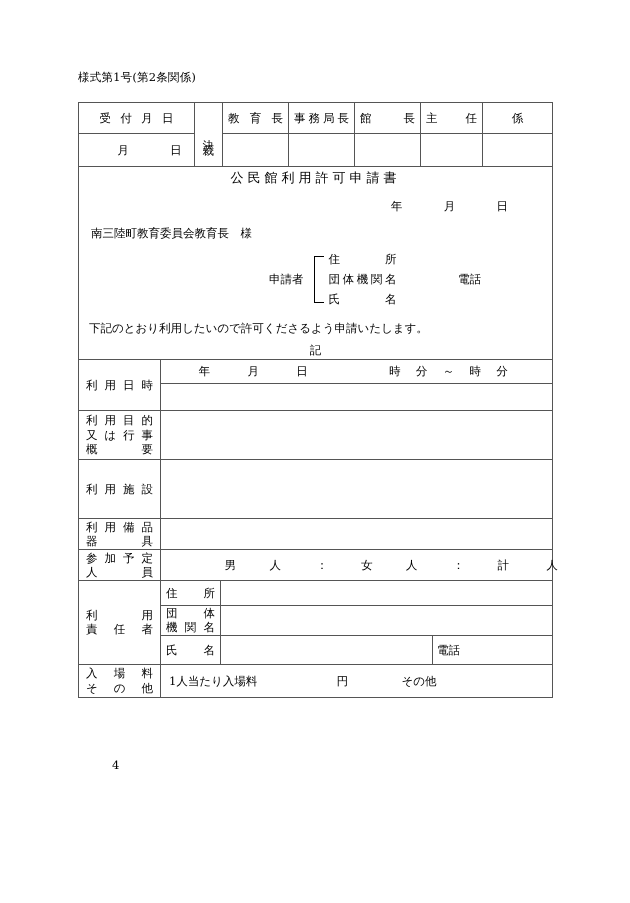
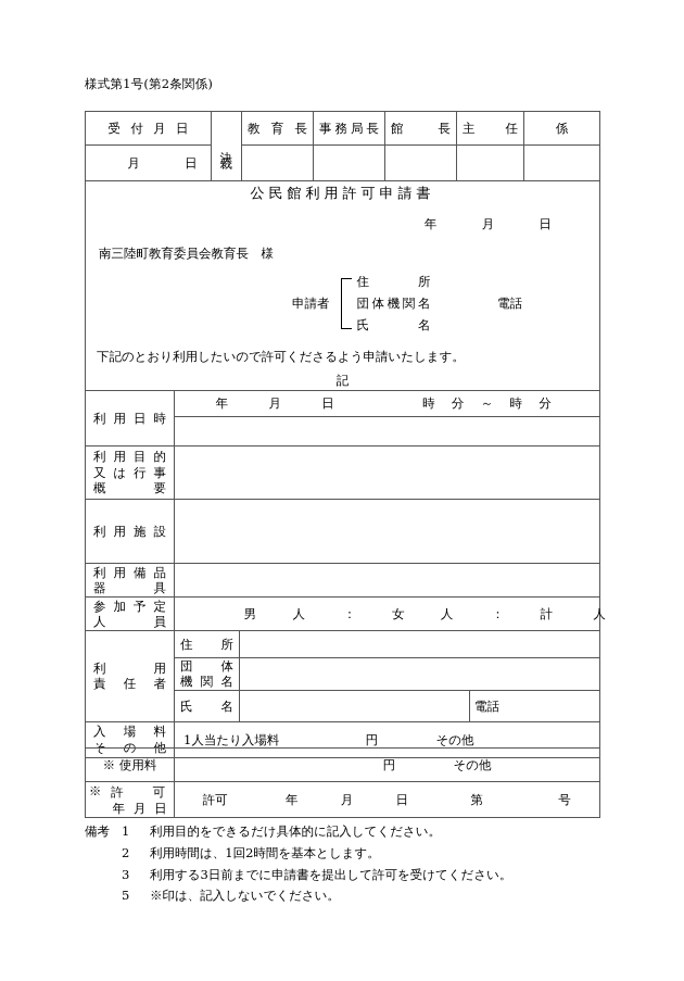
  様式第1号(第2条関係)
  受付月日		教育長	事務局長	館長	主任	係
  月 日
  公民館利用許可申請書 年 月 日 南三陸町教育委員会教育長 様 申請者 住 所 団体機関名 電話 氏 名 下記のとおり利用したいので許可くださるよう申請いたします。 記
  利用日時	年 月 日 時 分 ～ 時 分
  利用目的 又は行事 概 要
  利用施設
  利用備品 器 具
  参加予定 人 員	男 人 ： 女 人 ： 計 人
  利 用 責 任 者	住 所
  団 体 機関名
  氏 名		電話
  入 場 料 そ の 他	1人当たり入場料 円 その他
+ ※ 使用料	円 その他
+ ※ 許 可 年月日	許可 年 月 日 第 号
+ 備考
+ 1
+ 利用目的をできるだけ具体的に記入してください。
+ 2
+ 利用時間は、1回2時間を基本とします。
+ 3
+ 利用する3日前までに申請書を提出して許可を受けてください。
- 4
+ 5
+ ※印は、記入しないでください。
